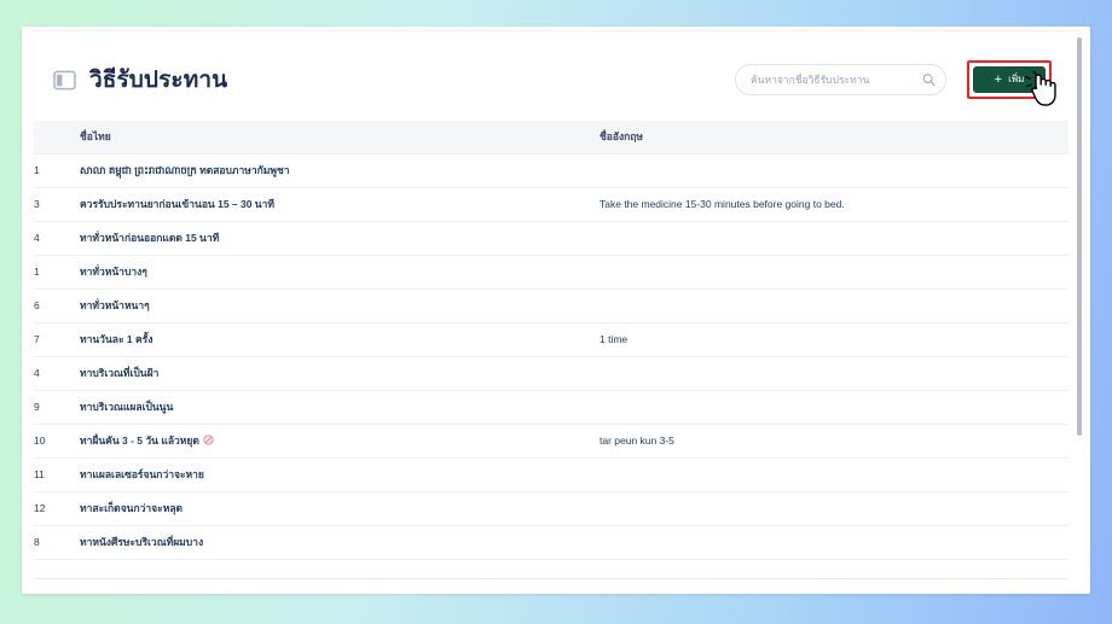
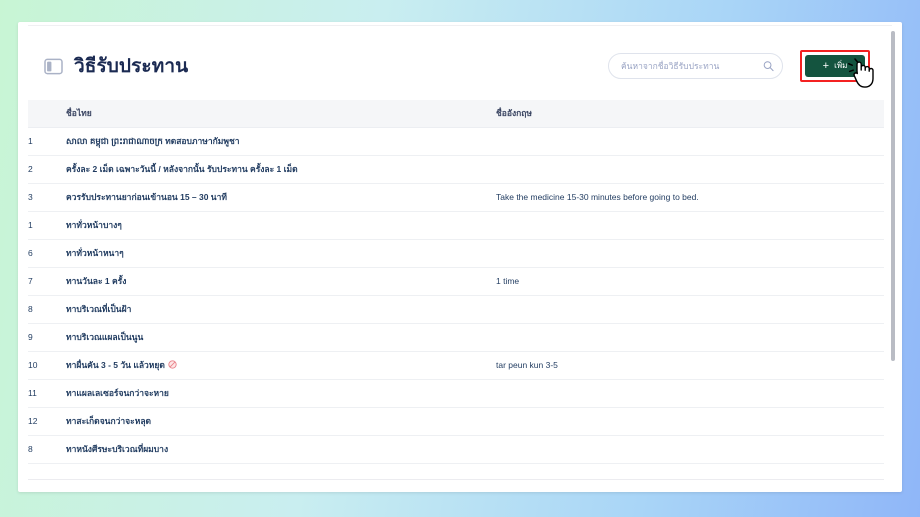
  วิธีรับประทาน
  ค้นหาจากชื่อวิธีรับประทาน
  +
  เพิ่ม
  	ชื่อไทย	ชื่ออังกฤษ
  1	សាលា គម្ពុជា ព្រះរាជាណាចក្រ ทดสอบภาษากัมพูชา
+ 2	ครั้งละ 2 เม็ด เฉพาะวันนี้ / หลังจากนั้น รับประทาน ครั้งละ 1 เม็ด
  3	ควรรับประทานยาก่อนเข้านอน 15 – 30 นาที	Take the medicine 15-30 minutes before going to bed.
- 4	ทาทั่วหน้าก่อนออกแดด 15 นาที
  1	ทาทั่วหน้าบางๆ
  6	ทาทั่วหน้าหนาๆ
  7	ทานวันละ 1 ครั้ง	1 time
- 4	ทาบริเวณที่เป็นฝ้า
+ 8	ทาบริเวณที่เป็นฝ้า
  9	ทาบริเวณแผลเป็นนูน
  10	ทาผื่นคัน 3 - 5 วัน แล้วหยุด	tar peun kun 3-5
  11	ทาแผลเลเซอร์จนกว่าจะหาย
  12	ทาสะเก็ดจนกว่าจะหลุด
  8	ทาหนังศีรษะบริเวณที่ผมบาง
